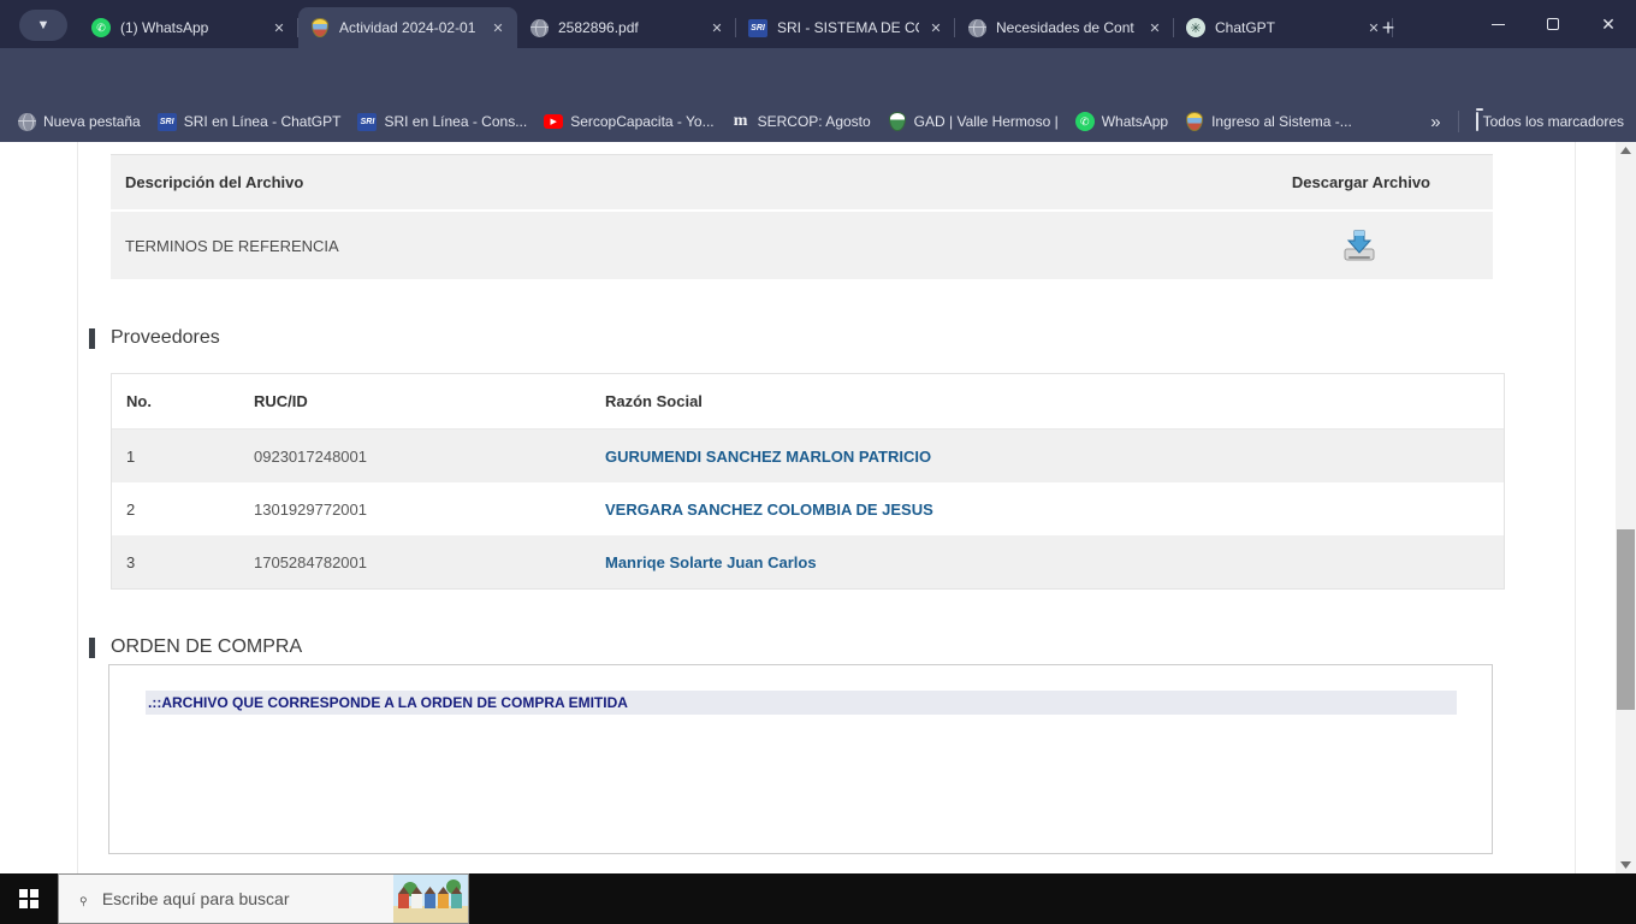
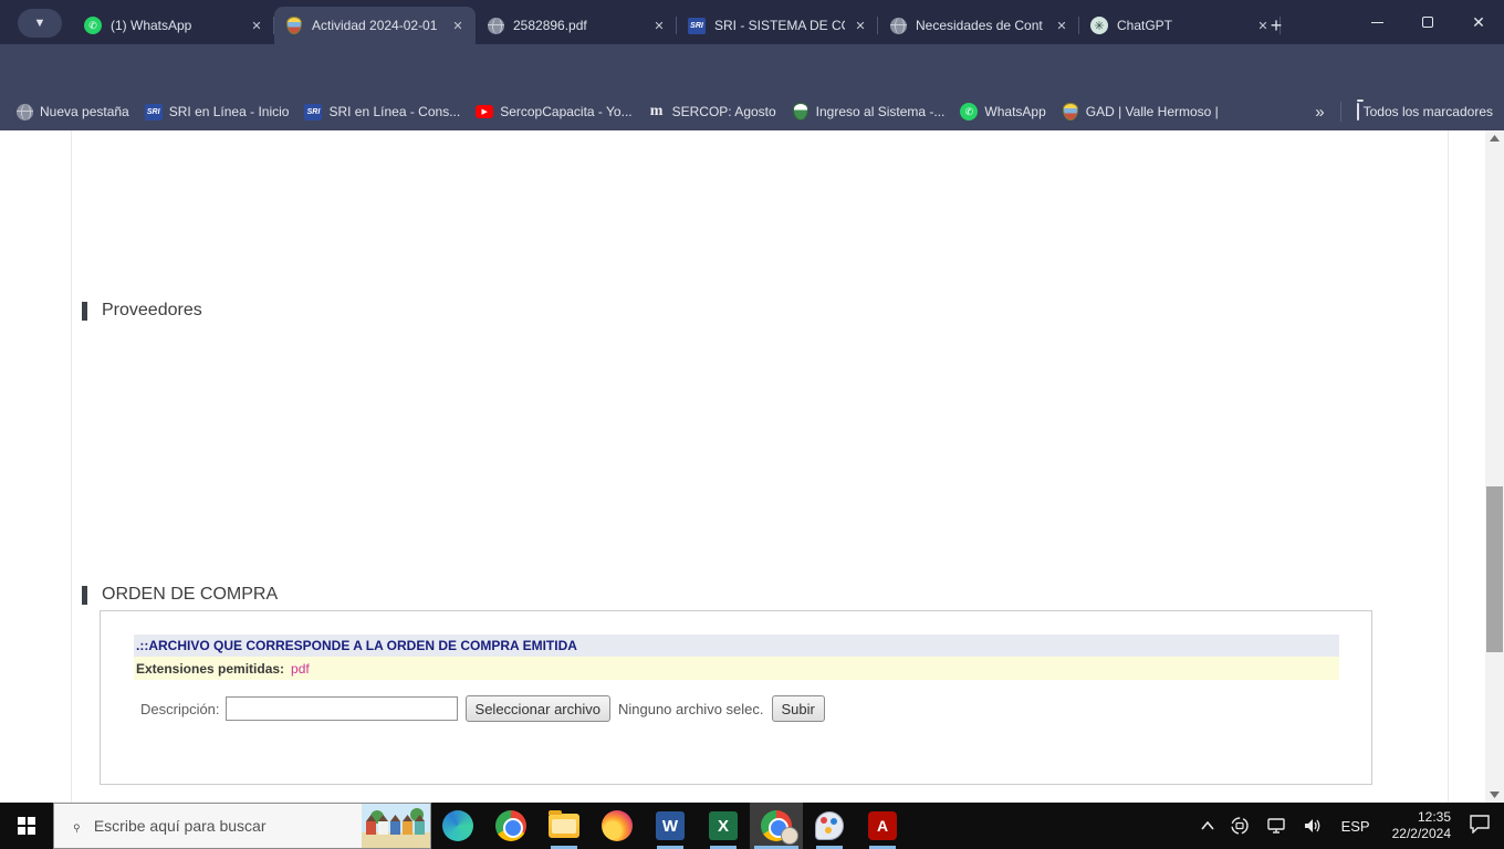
  ▼
  ✆
  (1) WhatsApp
  ✕
  Actividad 2024-02-01
  ✕
  2582896.pdf
  ✕
  SRI - SISTEMA DE C
  ✕
  Necesidades de Cont
  ✕
  ✳
  ChatGPT
  ✕
  +
  ✕
  Nueva pestaña
- SRI en Línea - ChatGPT
+ SRI en Línea - Inicio
  SRI en Línea - Cons...
  SercopCapacita - Yo...
  m
  SERCOP: Agosto
- GAD | Valle Hermoso |
+ Ingreso al Sistema -...
  ✆
  WhatsApp
- Ingreso al Sistema -...
+ GAD | Valle Hermoso |
  »
  Todos los marcadores
- Descripción del Archivo
- Descargar Archivo
- TERMINOS DE REFERENCIA
  Proveedores
- No.
- RUC/ID
- Razón Social
- 1
- 0923017248001
- GURUMENDI SANCHEZ MARLON PATRICIO
- 2
- 1301929772001
- VERGARA SANCHEZ COLOMBIA DE JESUS
- 3
- 1705284782001
- Manriqe Solarte Juan Carlos
  ORDEN DE COMPRA
  .::ARCHIVO QUE CORRESPONDE A LA ORDEN DE COMPRA EMITIDA
+ Extensiones pemitidas:
+ pdf
+ Descripción:
+ Seleccionar archivo
+ Ninguno archivo selec.
+ Subir
  Escribe aquí para buscar
+ W
+ X
+ A
+ ESP
+ 12:35
+ 22/2/2024
